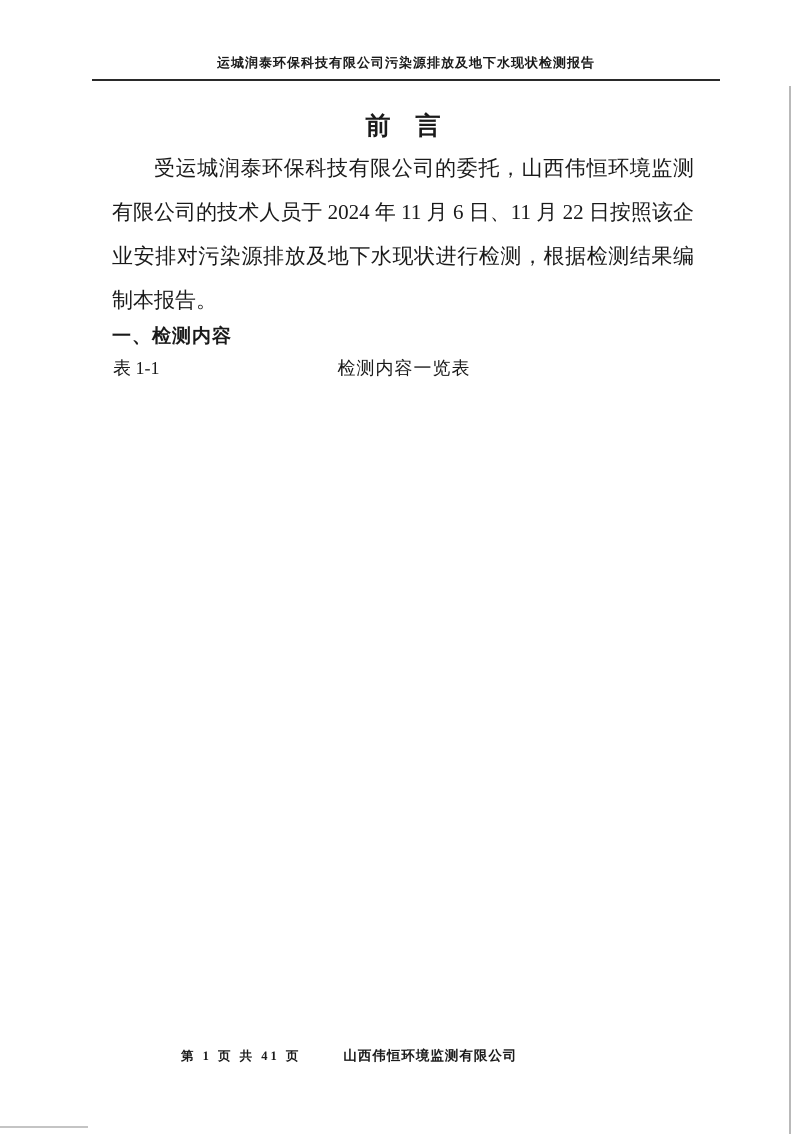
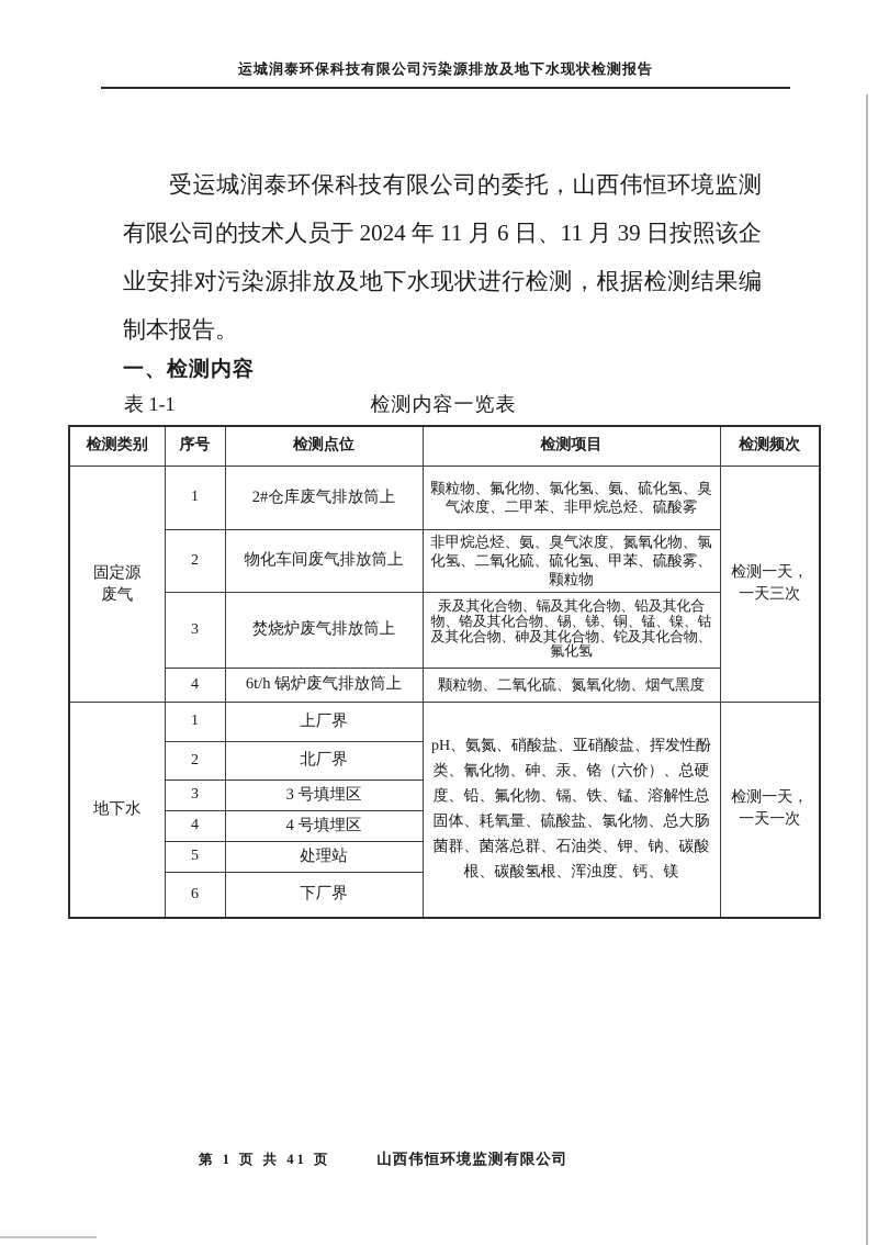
  运城润泰环保科技有限公司污染源排放及地下水现状检测报告
- 前 言
- 受运城润泰环保科技有限公司的委托，山西伟恒环境监测有限公司的技术人员于 2024 年 11 月 6 日、11 月 22 日按照该企业安排对污染源排放及地下水现状进行检测，根据检测结果编制本报告。
+ 受运城润泰环保科技有限公司的委托，山西伟恒环境监测有限公司的技术人员于 2024 年 11 月 6 日、11 月 39 日按照该企业安排对污染源排放及地下水现状进行检测，根据检测结果编制本报告。
  一、检测内容
  表 1-1
  检测内容一览表
+ 检测类别	序号	检测点位	检测项目	检测频次
+ 固定源废气	1	2#仓库废气排放筒上	颗粒物、氟化物、氯化氢、氨、硫化氢、臭气浓度、二甲苯、非甲烷总烃、硫酸雾	检测一天，一天三次
+ 2	物化车间废气排放筒上	非甲烷总烃、氨、臭气浓度、氮氧化物、氯化氢、二氧化硫、硫化氢、甲苯、硫酸雾、颗粒物
+ 3	焚烧炉废气排放筒上	汞及其化合物、镉及其化合物、铅及其化合物、铬及其化合物、锡、锑、铜、锰、镍、钴及其化合物、砷及其化合物、铊及其化合物、氟化氢
+ 4	6t/h 锅炉废气排放筒上	颗粒物、二氧化硫、氮氧化物、烟气黑度
+ 地下水	1	上厂界	pH、氨氮、硝酸盐、亚硝酸盐、挥发性酚类、氰化物、砷、汞、铬（六价）、总硬度、铅、氟化物、镉、铁、锰、溶解性总固体、耗氧量、硫酸盐、氯化物、总大肠菌群、菌落总群、石油类、钾、钠、碳酸根、碳酸氢根、浑浊度、钙、镁	检测一天，一天一次
+ 2	北厂界
+ 3	3 号填埋区
+ 4	4 号填埋区
+ 5	处理站
+ 6	下厂界
  第 1 页 共 41 页
  山西伟恒环境监测有限公司
